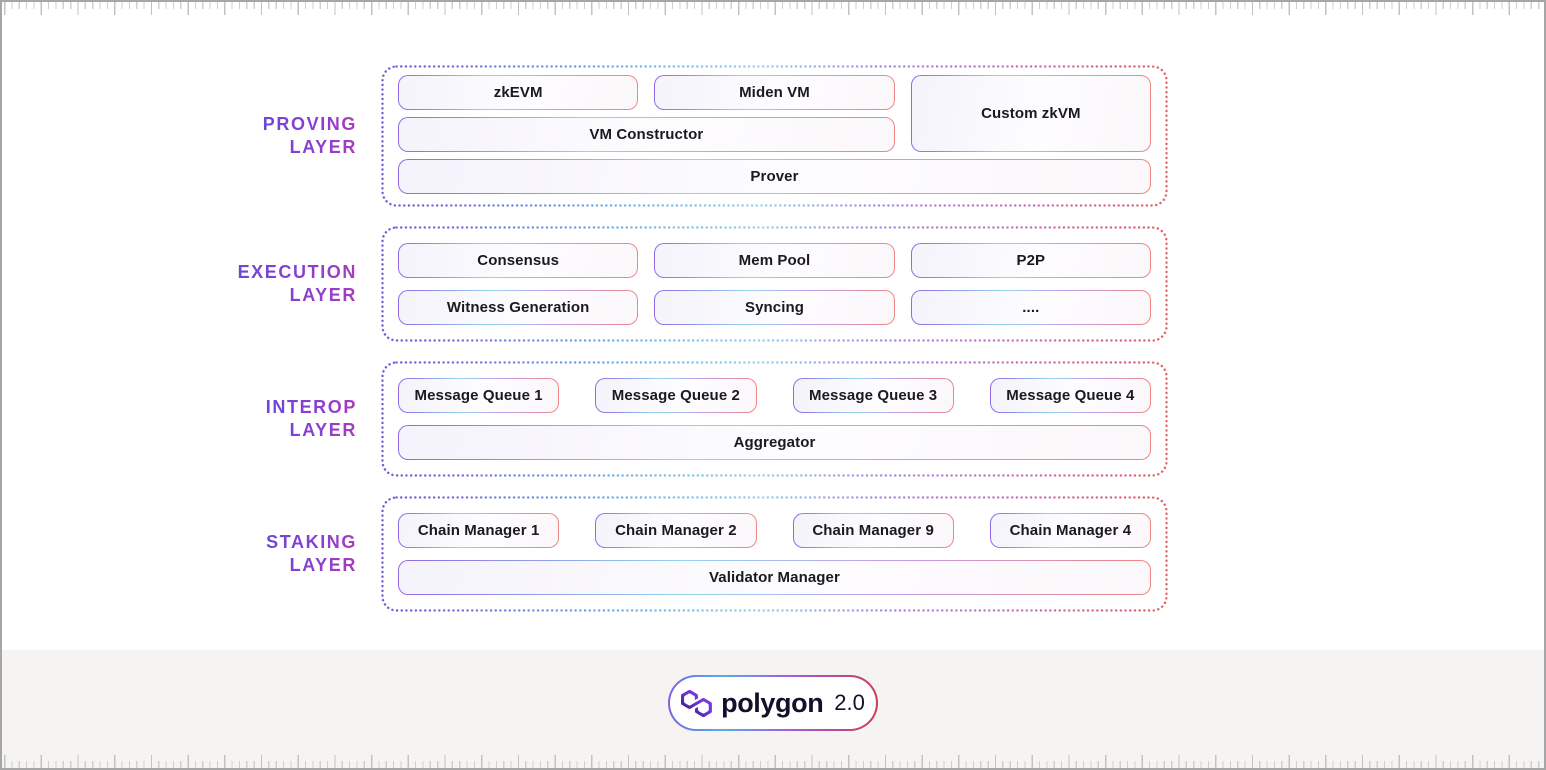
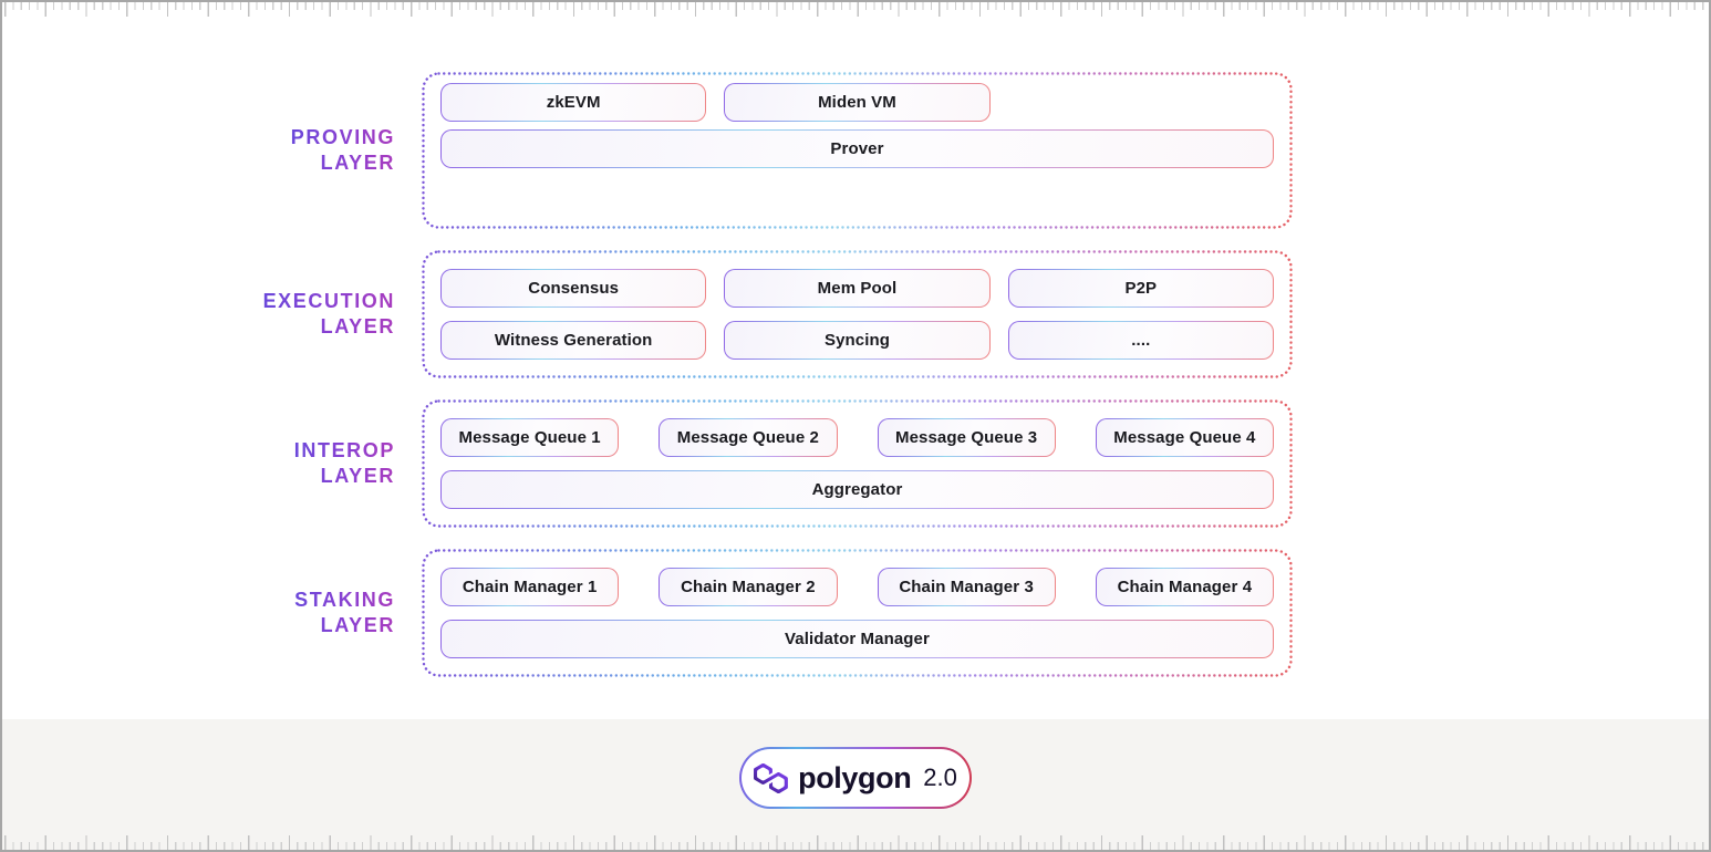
  PROVING
  LAYER
  zkEVM
  Miden VM
- Custom zkVM
- VM Constructor
  Prover
  EXECUTION
  LAYER
  Consensus
  Mem Pool
  P2P
  Witness Generation
  Syncing
  ....
  INTEROP
  LAYER
  Message Queue 1
  Message Queue 2
  Message Queue 3
  Message Queue 4
  Aggregator
  STAKING
  LAYER
  Chain Manager 1
  Chain Manager 2
- Chain Manager 9
+ Chain Manager 3
  Chain Manager 4
  Validator Manager
  polygon
  2.0
